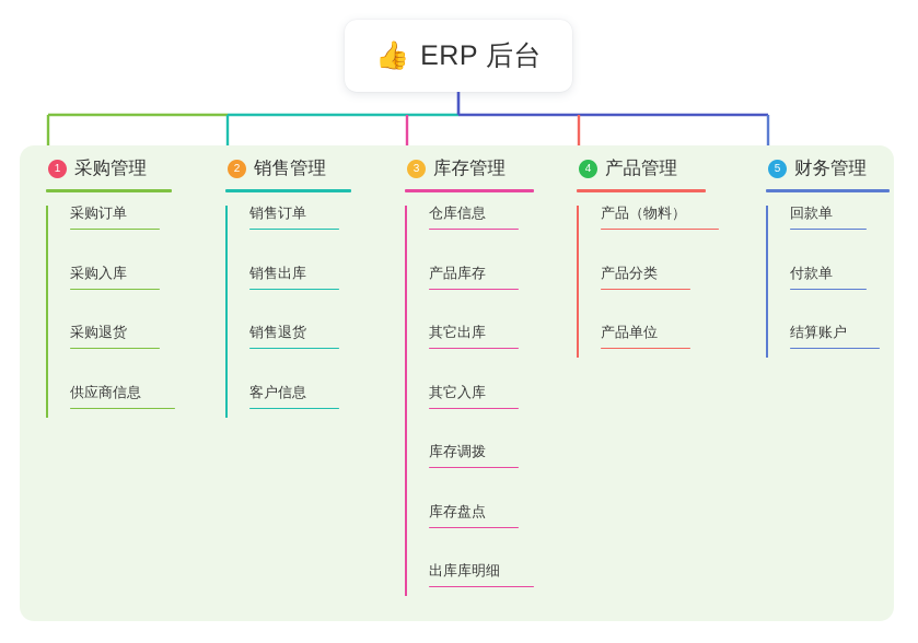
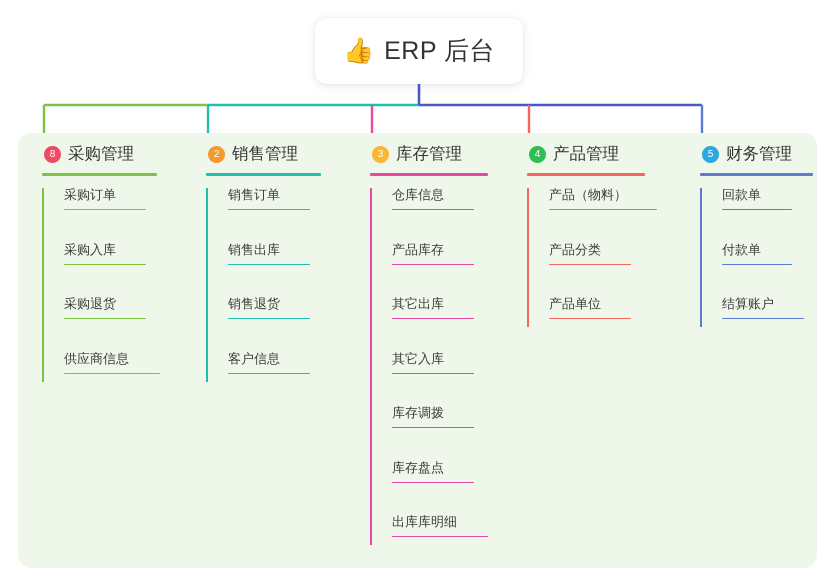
  👍
  ERP 后台
- 1
+ 8
  采购管理
  采购订单
  采购入库
  采购退货
  供应商信息
  2
  销售管理
  销售订单
  销售出库
  销售退货
  客户信息
  3
  库存管理
  仓库信息
  产品库存
  其它出库
  其它入库
  库存调拨
  库存盘点
  出库库明细
  4
  产品管理
  产品（物料）
  产品分类
  产品单位
  5
  财务管理
  回款单
  付款单
  结算账户
